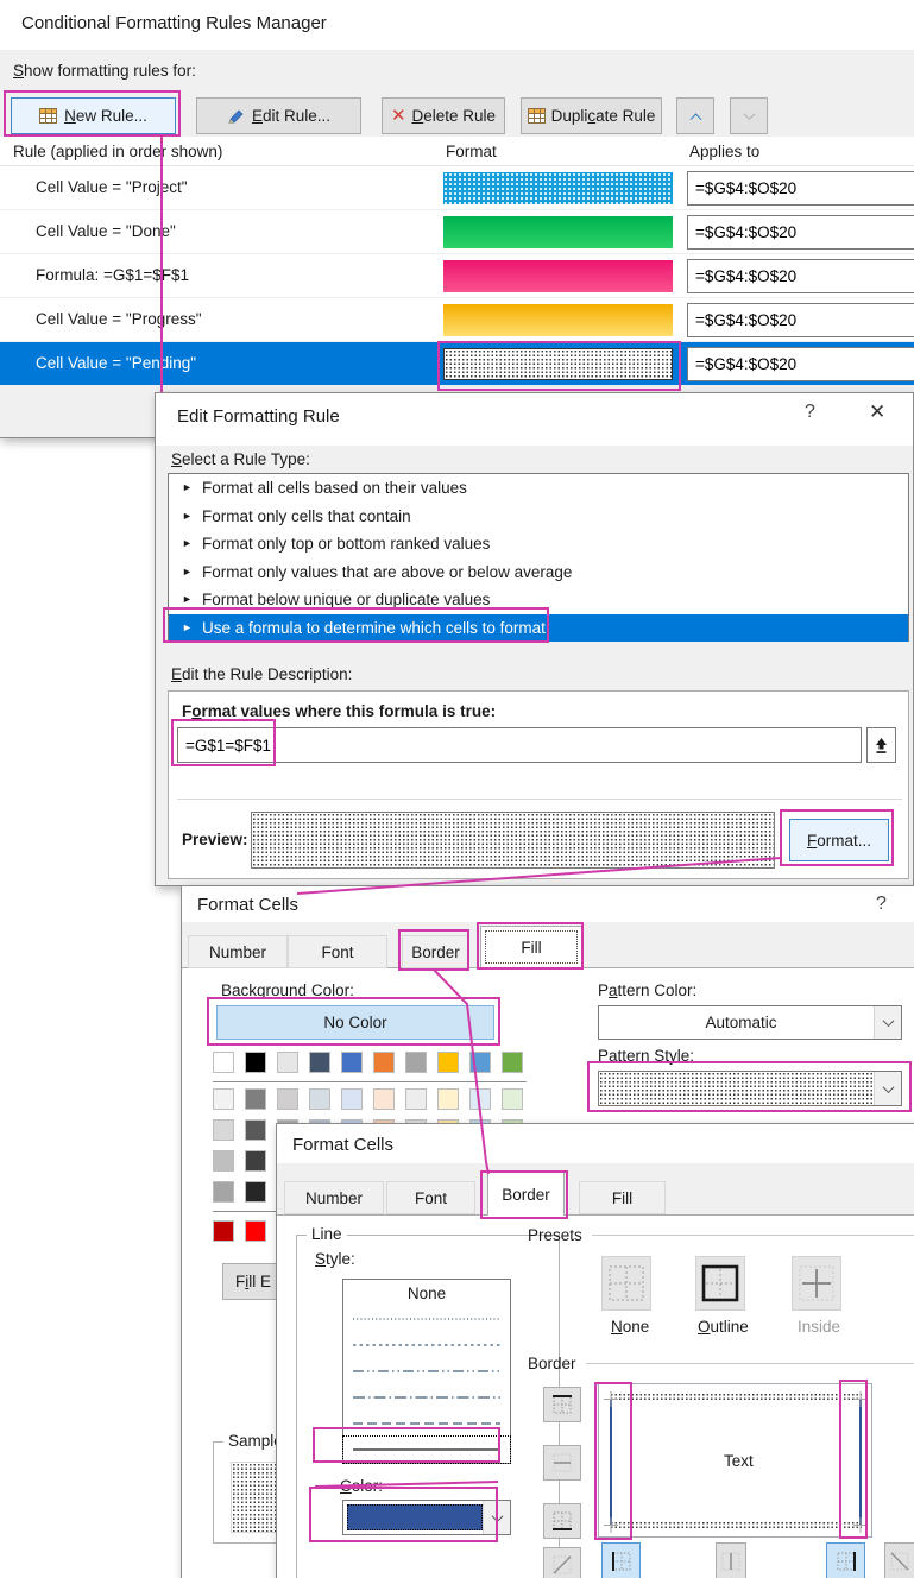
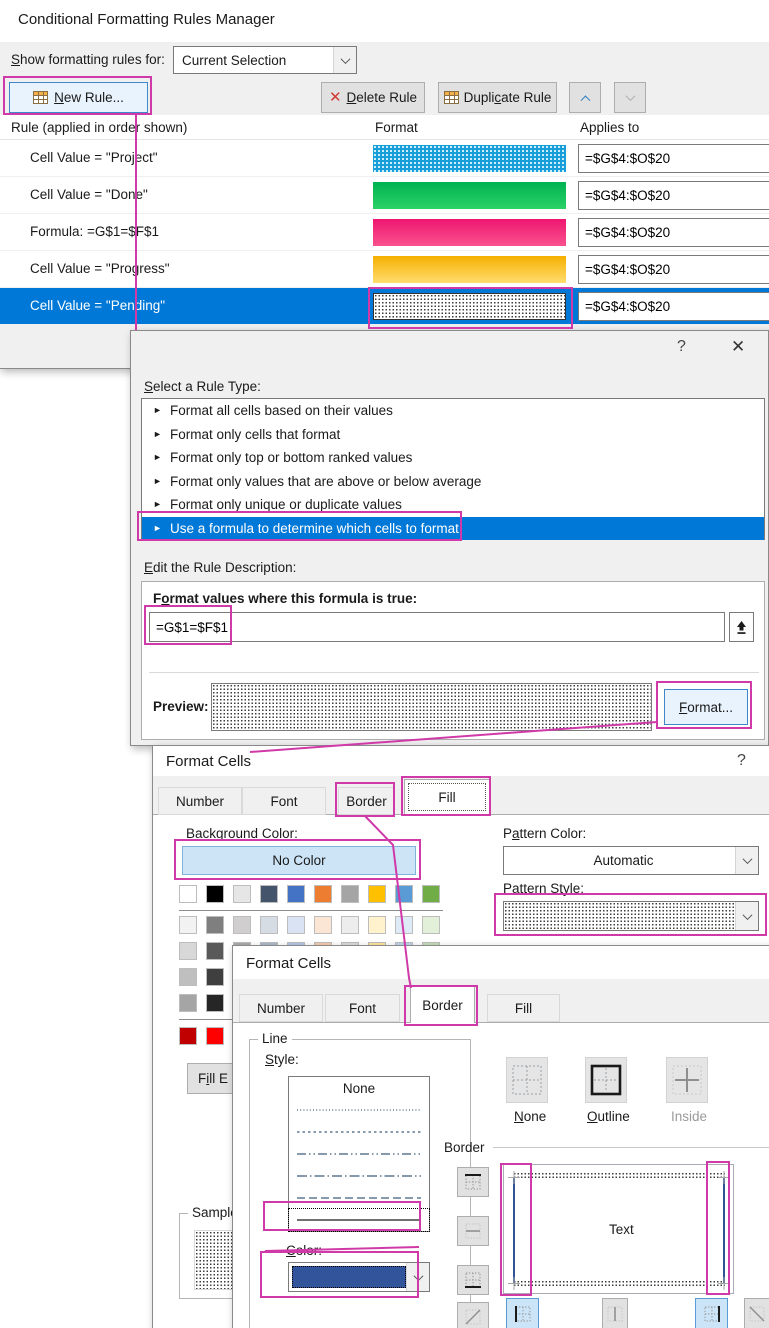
  Conditional Formatting Rules Manager
  Show formatting rules for:
+ Current Selection
  New Rule...
- Edit Rule...
  ✕
  Delete Rule
  Duplicate Rule
  Rule (applied in order shown)
  Format
  Applies to
  Cell Value = "Project"
  =$G$4:$O$20
  Cell Value = "Done"
  =$G$4:$O$20
  Formula: =G$1=$F$1
  =$G$4:$O$20
  Cell Value = "Proress"
  =$G$4:$O$20
  Cell Value = "Pending"
  =$G$4:$O$20
- Edit Formatting Rule
  ?
  ✕
  Select a Rule Type:
  ►
  Format all cells based on their values
  ►
- Format only cells that contain
+ Format only cells that format
  ►
  Format only top or bottom ranked values
  ►
  Format only values that are above or below average
  ►
- Format below unique or duplicate values
+ Format only unique or duplicate values
  ►
  Use a formula to determine which cells to format
  Edit the Rule Description:
  Format values where this formula is true:
  =G$1=$F$1
  Preview:
  Format...
  Format Cells
  ?
  Number
  Font
  Border
  Fill
  Background Color:
  No Color
  Fill E
  Sampl
  Pattern Color:
  Automatic
  Pattern Style:
  Format Cells
  Number
  Font
  Border
  Fill
  Line
  Style:
  None
- Presets
  None
  Outline
  Inside
  Border
  Text
